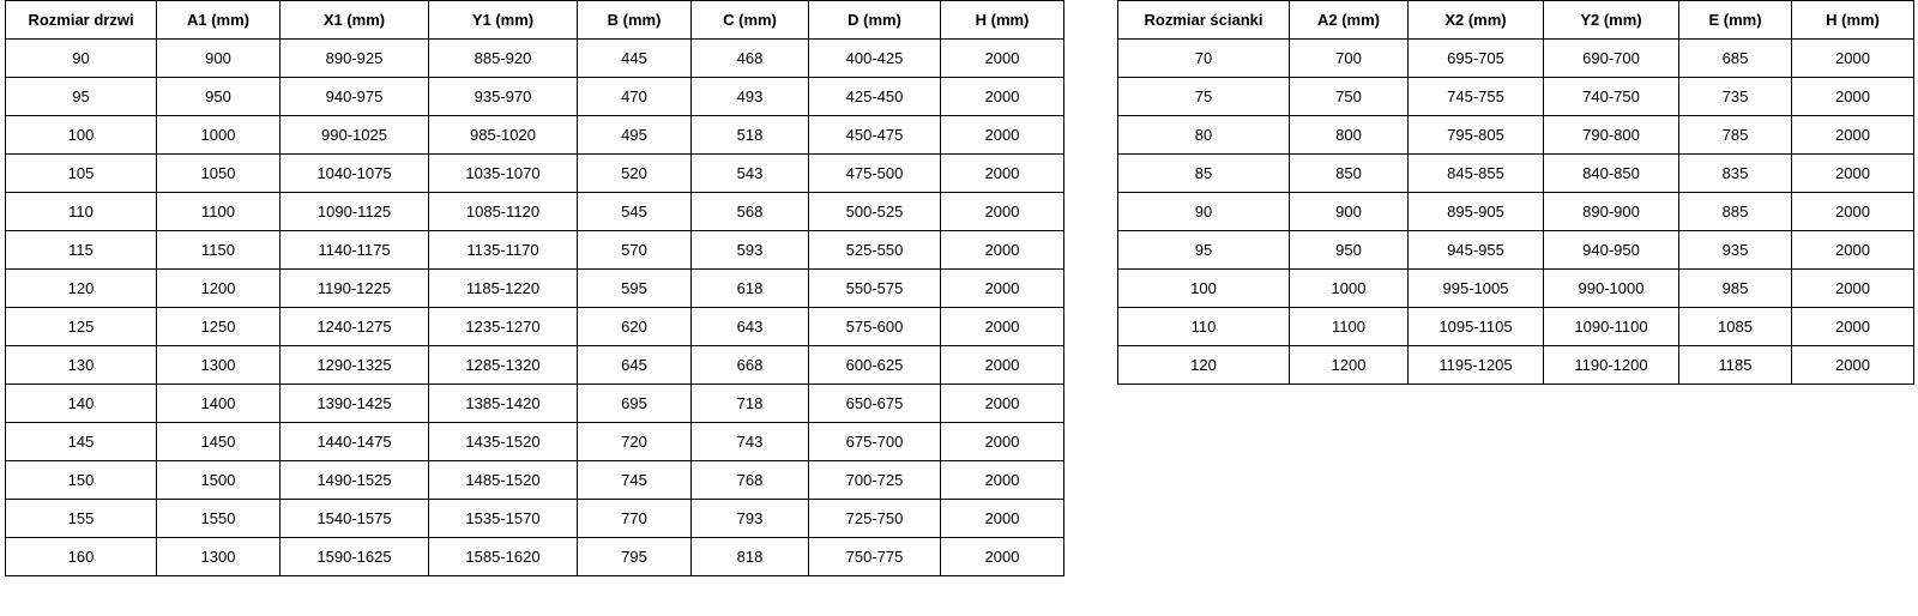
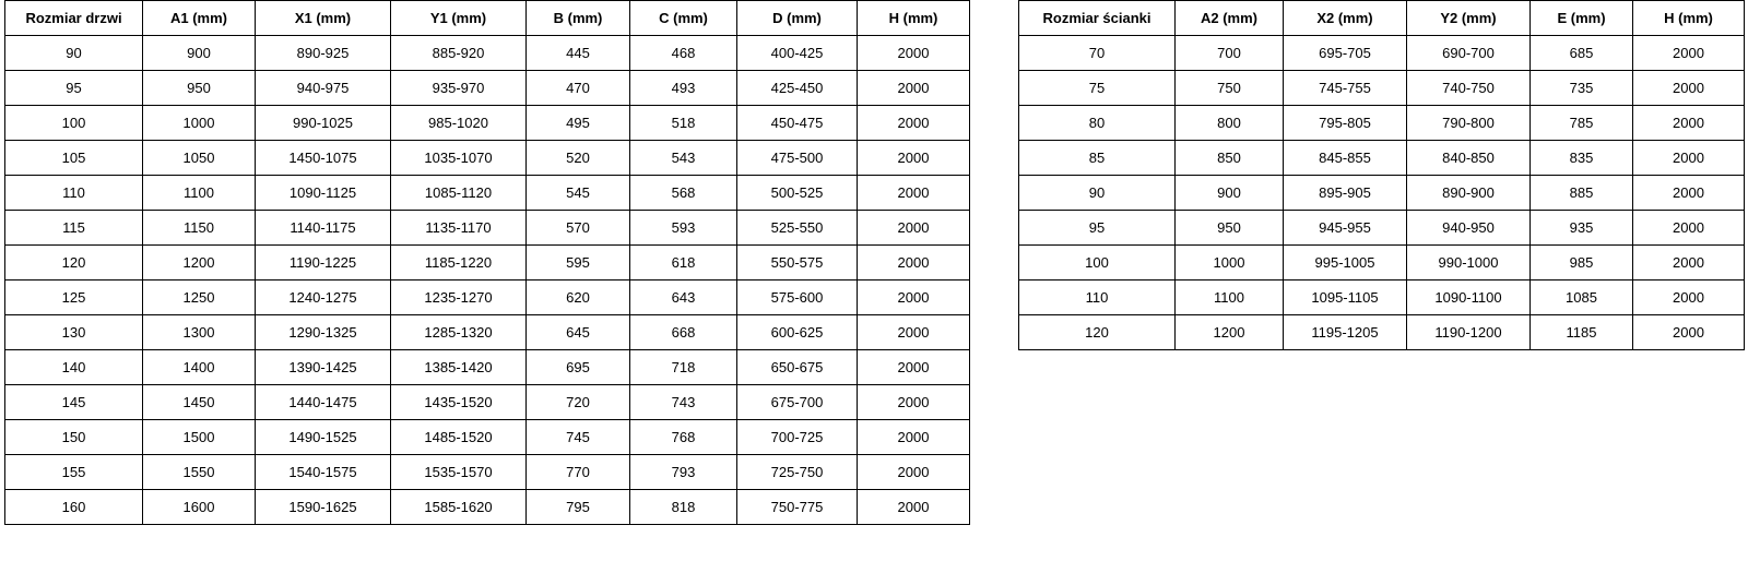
  Rozmiar drzwi	A1 (mm)	X1 (mm)	Y1 (mm)	B (mm)	C (mm)	D (mm)	H (mm)
  90	900	890-925	885-920	445	468	400-425	2000
  95	950	940-975	935-970	470	493	425-450	2000
  100	1000	990-1025	985-1020	495	518	450-475	2000
- 105	1050	1040-1075	1035-1070	520	543	475-500	2000
+ 105	1050	1450-1075	1035-1070	520	543	475-500	2000
  110	1100	1090-1125	1085-1120	545	568	500-525	2000
  115	1150	1140-1175	1135-1170	570	593	525-550	2000
  120	1200	1190-1225	1185-1220	595	618	550-575	2000
  125	1250	1240-1275	1235-1270	620	643	575-600	2000
  130	1300	1290-1325	1285-1320	645	668	600-625	2000
  140	1400	1390-1425	1385-1420	695	718	650-675	2000
  145	1450	1440-1475	1435-1520	720	743	675-700	2000
  150	1500	1490-1525	1485-1520	745	768	700-725	2000
  155	1550	1540-1575	1535-1570	770	793	725-750	2000
- 160	1300	1590-1625	1585-1620	795	818	750-775	2000
+ 160	1600	1590-1625	1585-1620	795	818	750-775	2000
  Rozmiar ścianki	A2 (mm)	X2 (mm)	Y2 (mm)	E (mm)	H (mm)
  70	700	695-705	690-700	685	2000
  75	750	745-755	740-750	735	2000
  80	800	795-805	790-800	785	2000
  85	850	845-855	840-850	835	2000
  90	900	895-905	890-900	885	2000
  95	950	945-955	940-950	935	2000
  100	1000	995-1005	990-1000	985	2000
  110	1100	1095-1105	1090-1100	1085	2000
  120	1200	1195-1205	1190-1200	1185	2000
